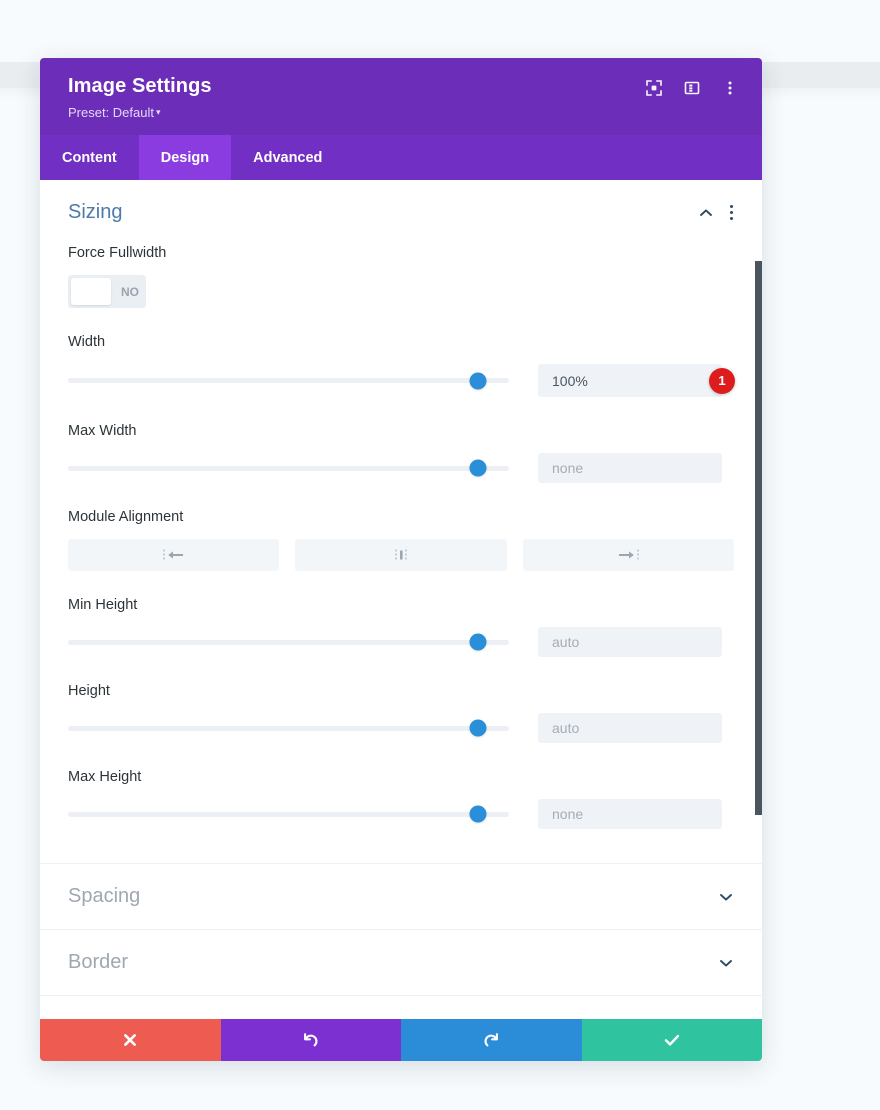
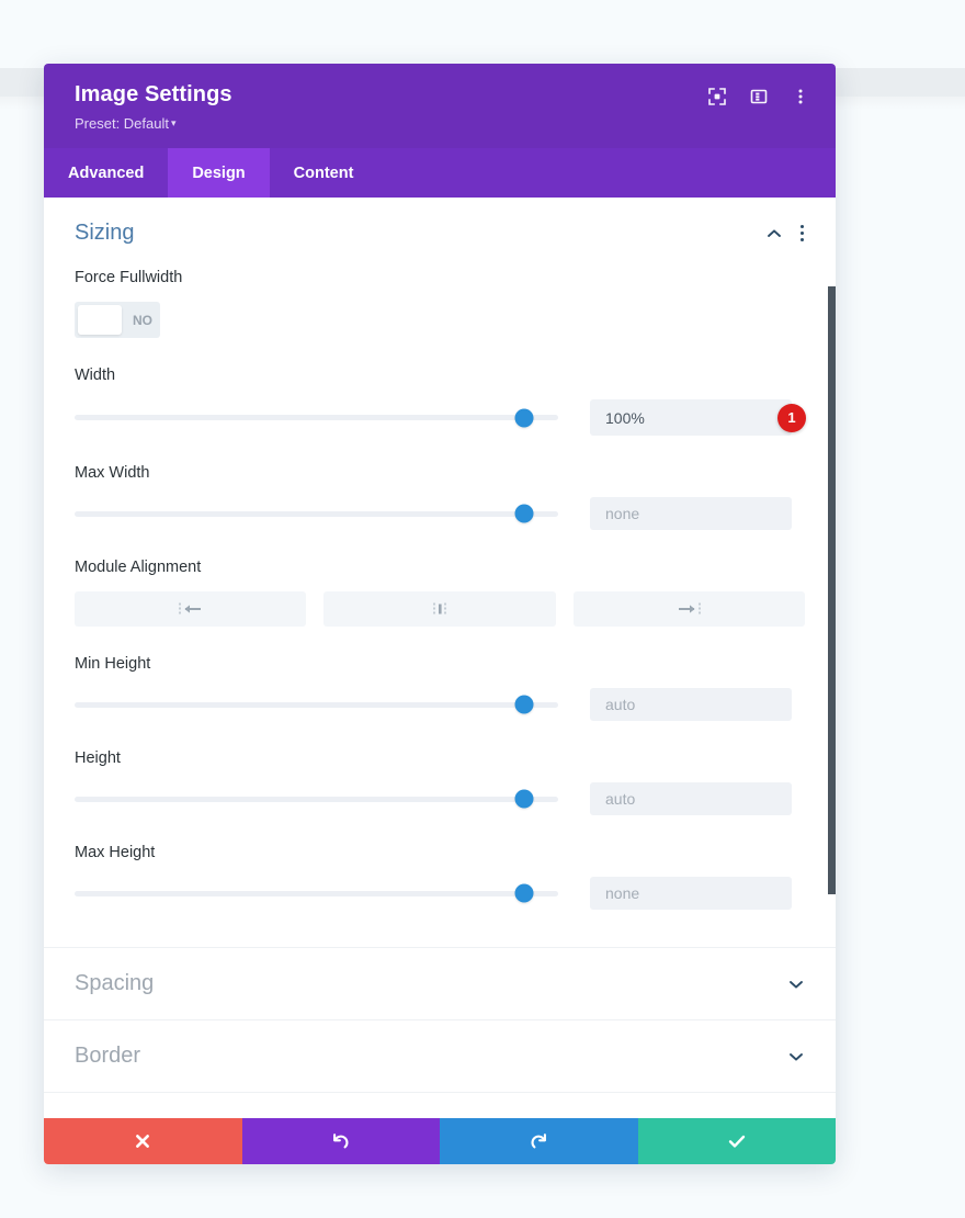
  Image Settings
  Preset: Default ▾
- Content
+ Advanced
  Design
- Advanced
+ Content
  Sizing
  Force Fullwidth
  NO
  Width
  100%
  1
  Max Width
  none
  Module Alignment
  Min Height
  auto
  Height
  auto
  Max Height
  none
  Spacing
  Border
